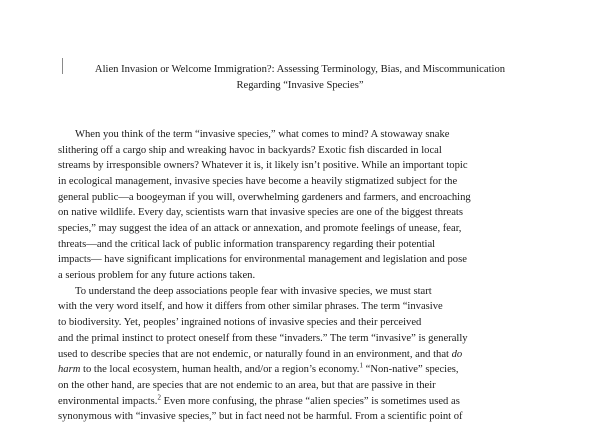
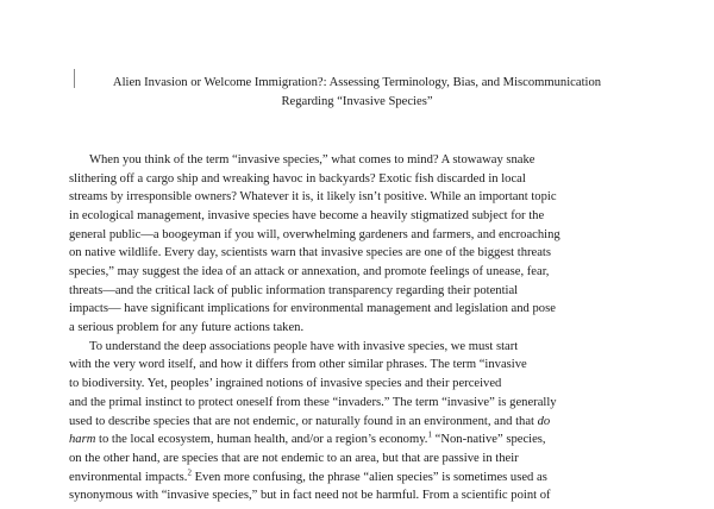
  Alien Invasion or Welcome Immigration?: Assessing Terminology, Bias, and Miscommunication
  Regarding “Invasive Species”
  When you think of the term “invasive species,” what comes to mind? A stowaway snake
  slithering off a cargo ship and wreaking havoc in backyards? Exotic fish discarded in local
  streams by irresponsible owners? Whatever it is, it likely isn’t positive. While an important topic
  in ecological management, invasive species have become a heavily stigmatized subject for the
  general public—a boogeyman if you will, overwhelming gardeners and farmers, and encroaching
  on native wildlife. Every day, scientists warn that invasive species are one of the biggest threats
  species,” may suggest the idea of an attack or annexation, and promote feelings of unease, fear,
  threats—and the critical lack of public information transparency regarding their potential
  impacts— have significant implications for environmental management and legislation and pose
  a serious problem for any future actions taken.
- To understand the deep associations people fear with invasive species, we must start
+ To understand the deep associations people have with invasive species, we must start
  with the very word itself, and how it differs from other similar phrases. The term “invasive
  to biodiversity. Yet, peoples’ ingrained notions of invasive species and their perceived
  and the primal instinct to protect oneself from these “invaders.” The term “invasive” is generally
  used to describe species that are not endemic, or naturally found in an environment, and that do
  harm to the local ecosystem, human health, and/or a region’s economy.1 “Non-native” species,
  on the other hand, are species that are not endemic to an area, but that are passive in their
  environmental impacts.2 Even more confusing, the phrase “alien species” is sometimes used as
  synonymous with “invasive species,” but in fact need not be harmful. From a scientific point of
